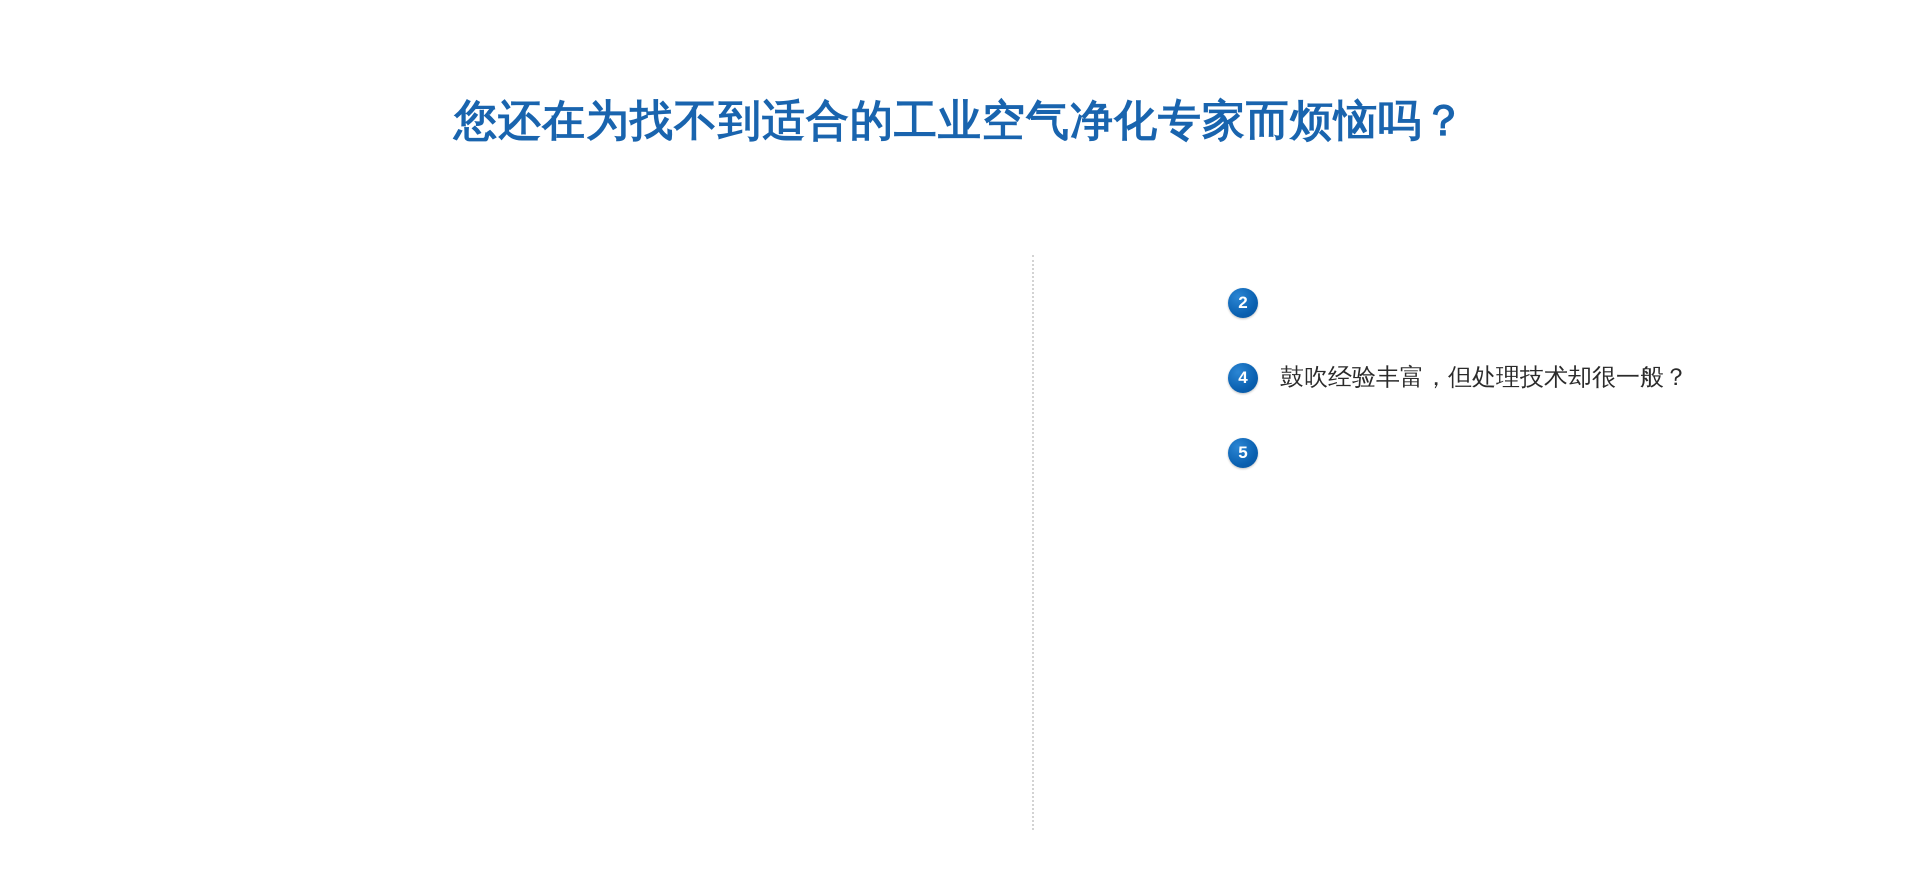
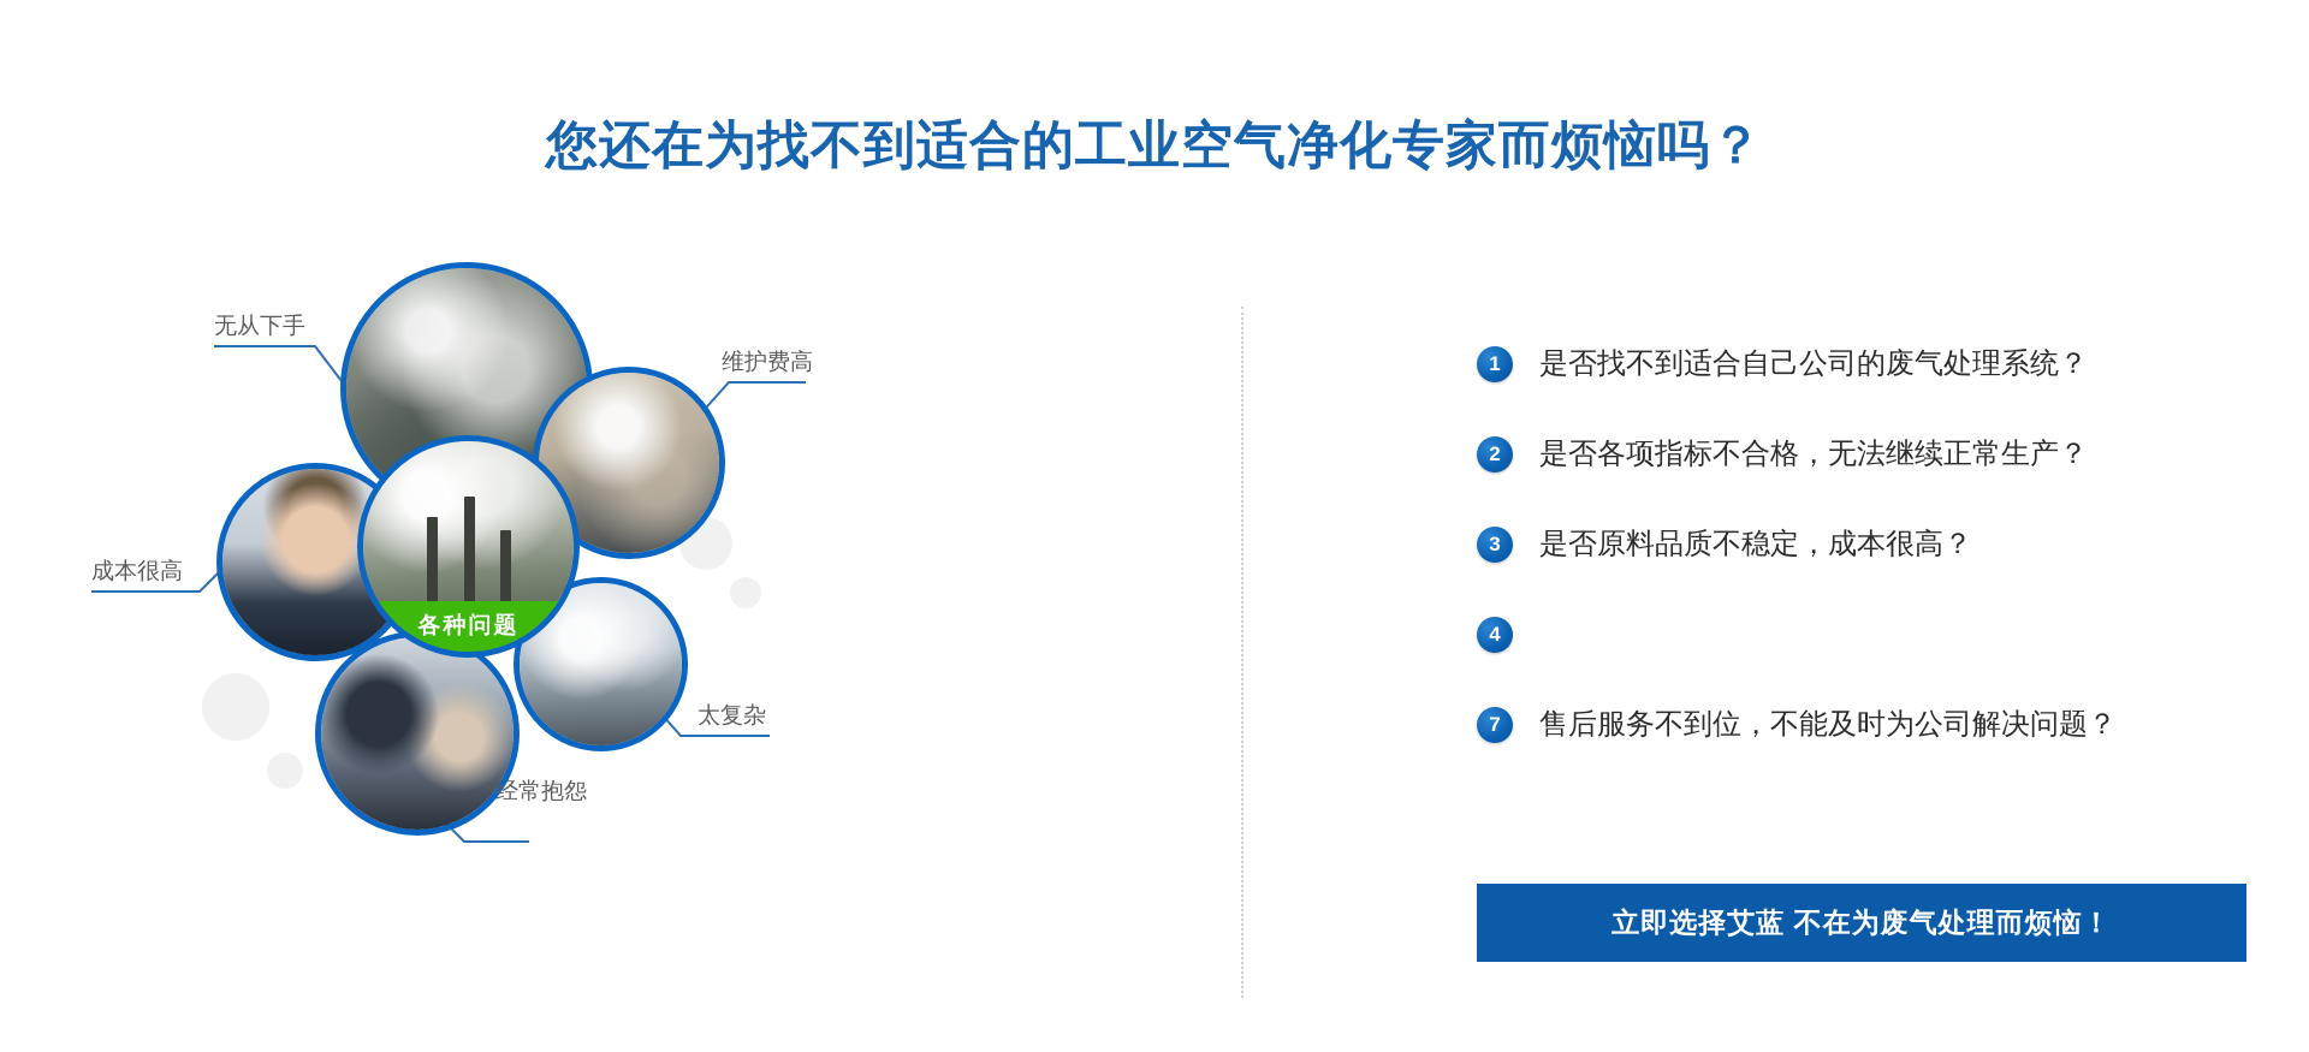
  您还在为找不到适合的工业空气净化专家而烦恼吗？
+ 各种问题
+ 无从下手
+ 维护费高
+ 成本很高
+ 太复杂
+ 经常抱怨
+ 1
+ 是否找不到适合自己公司的废气处理系统？
  2
+ 是否各项指标不合格，无法继续正常生产？
+ 3
+ 是否原料品质不稳定，成本很高？
  4
- 鼓吹经验丰富，但处理技术却很一般？
- 5
+ 7
+ 售后服务不到位，不能及时为公司解决问题？
+ 立即选择艾蓝 不在为废气处理而烦恼！
